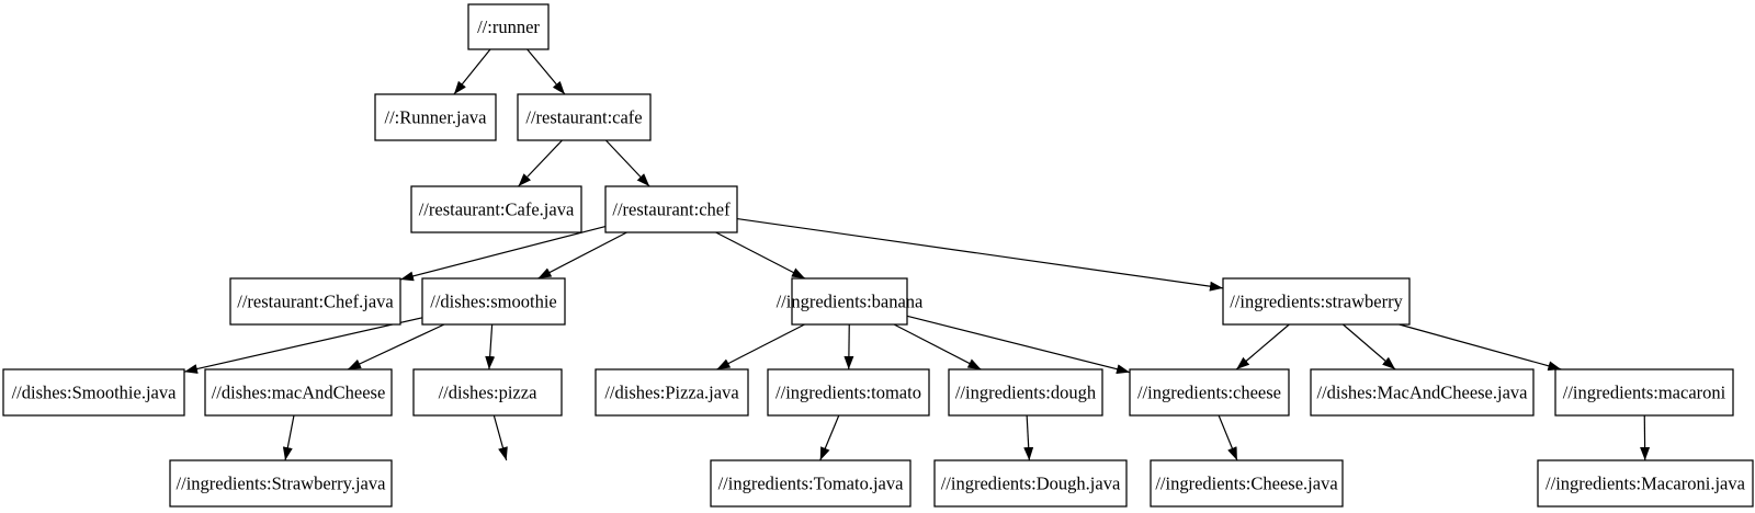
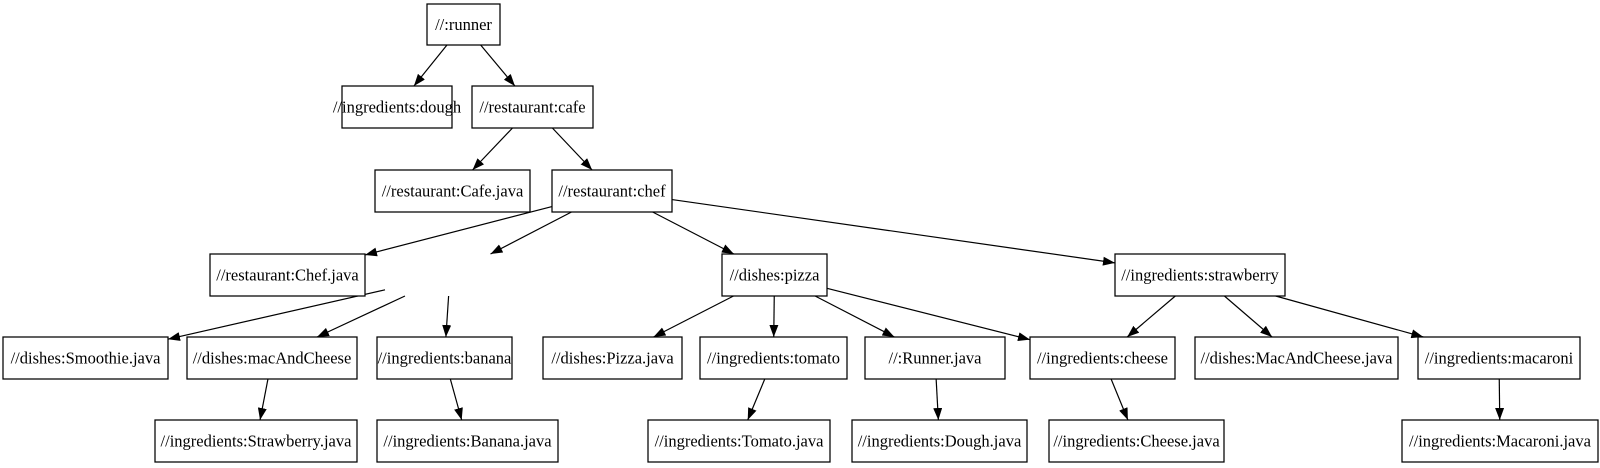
  //:runner
- //:Runner.java
+ //ingredients:dough
  //restaurant:cafe
  //restaurant:Cafe.java
  //restaurant:chef
  //restaurant:Chef.java
- //dishes:smoothie
- //ingredients:banana
+ //dishes:pizza
  //ingredients:strawberry
  //dishes:Smoothie.java
  //dishes:macAndCheese
- //dishes:pizza
+ //ingredients:banana
  //dishes:Pizza.java
  //ingredients:tomato
- //ingredients:dough
+ //:Runner.java
  //ingredients:cheese
  //dishes:MacAndCheese.java
  //ingredients:macaroni
  //ingredients:Strawberry.java
+ //ingredients:Banana.java
  //ingredients:Tomato.java
  //ingredients:Dough.java
  //ingredients:Cheese.java
  //ingredients:Macaroni.java
